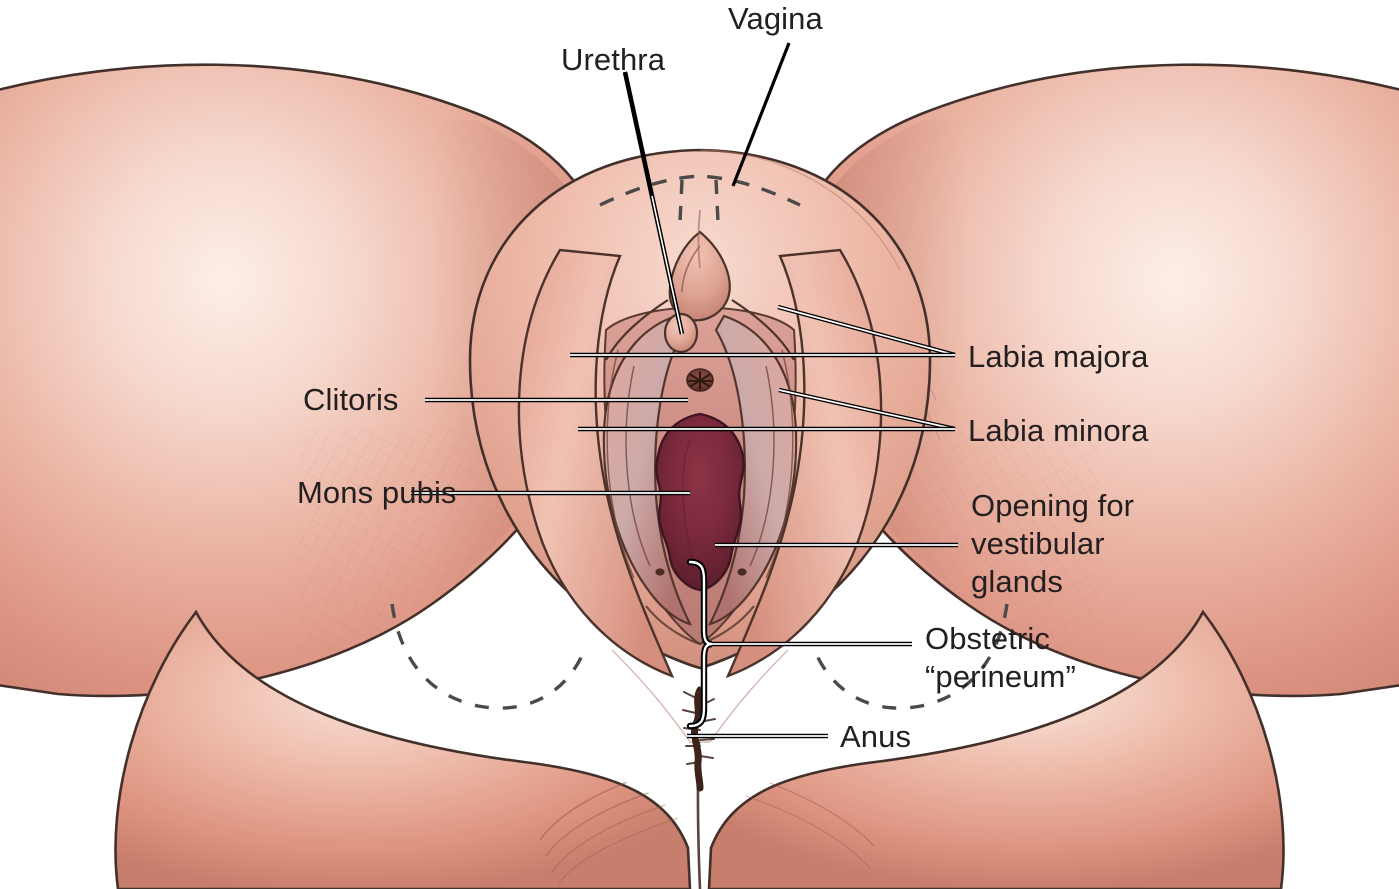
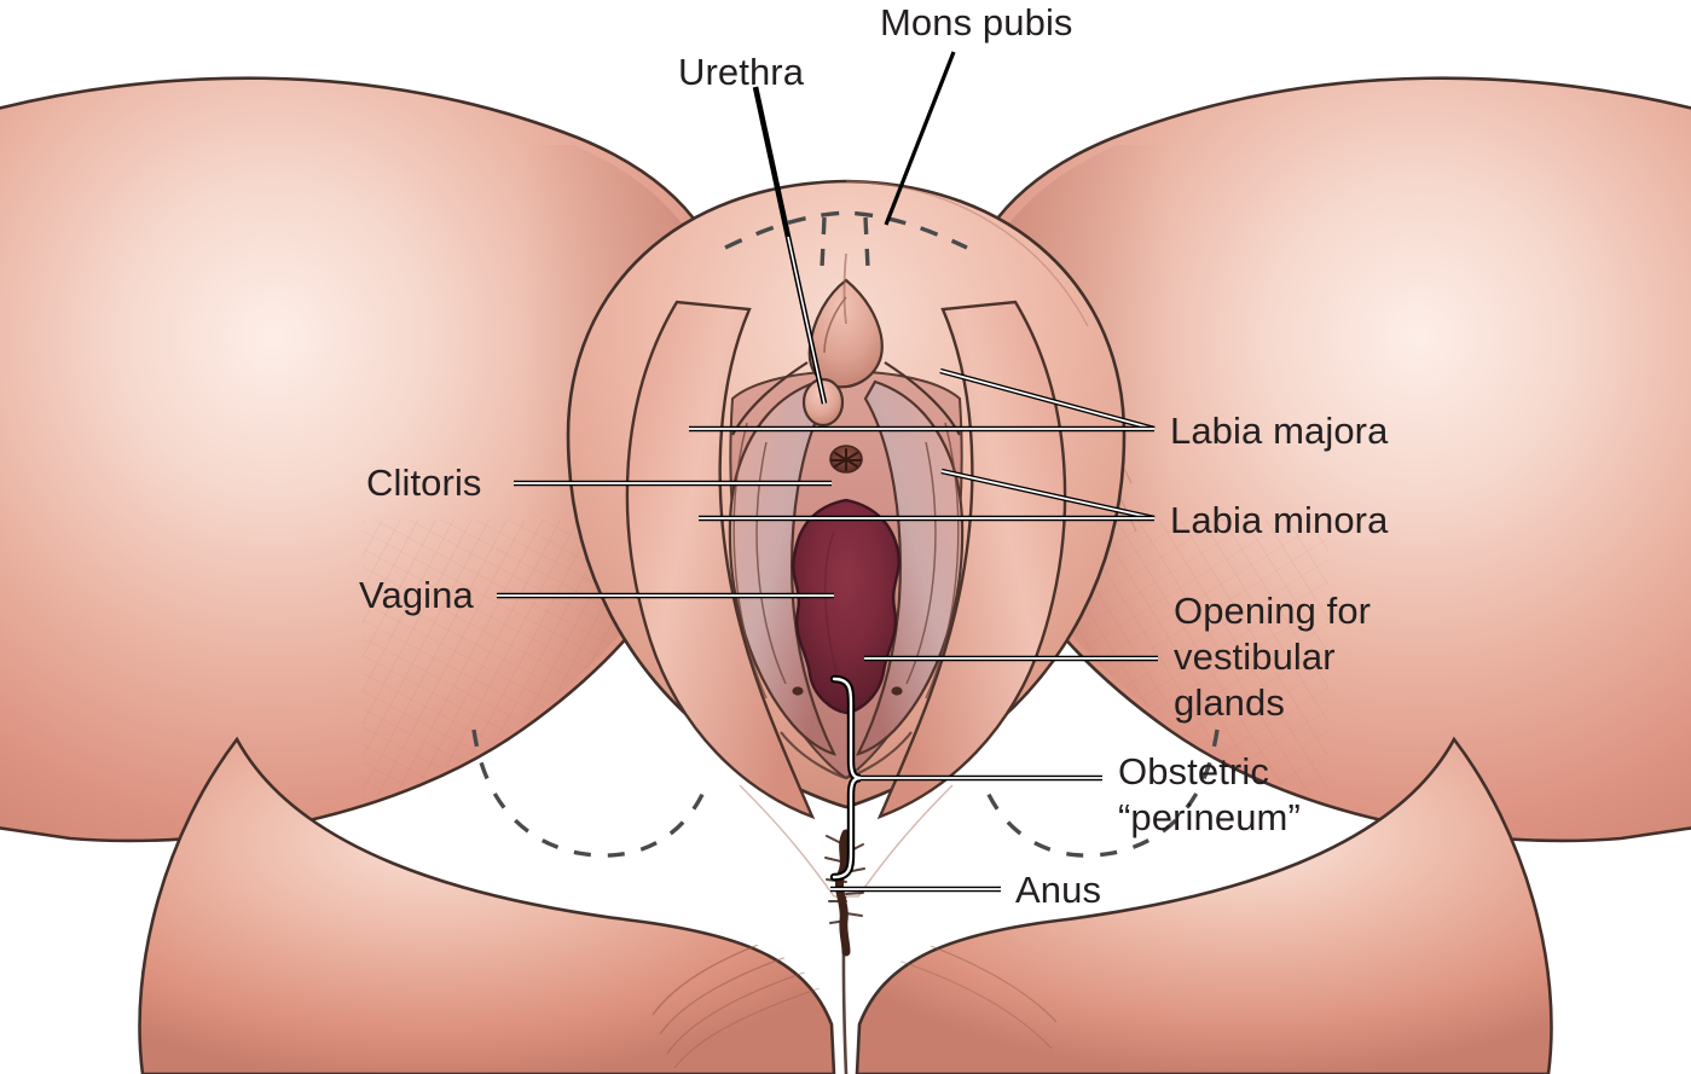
- Vagina
+ Mons pubis
  Urethra
  Labia majora
  Clitoris
  Labia minora
- Mons pubis
+ Vagina
  Opening for
  vestibular
  glands
  Obstetric
  “perineum”
  Anus
